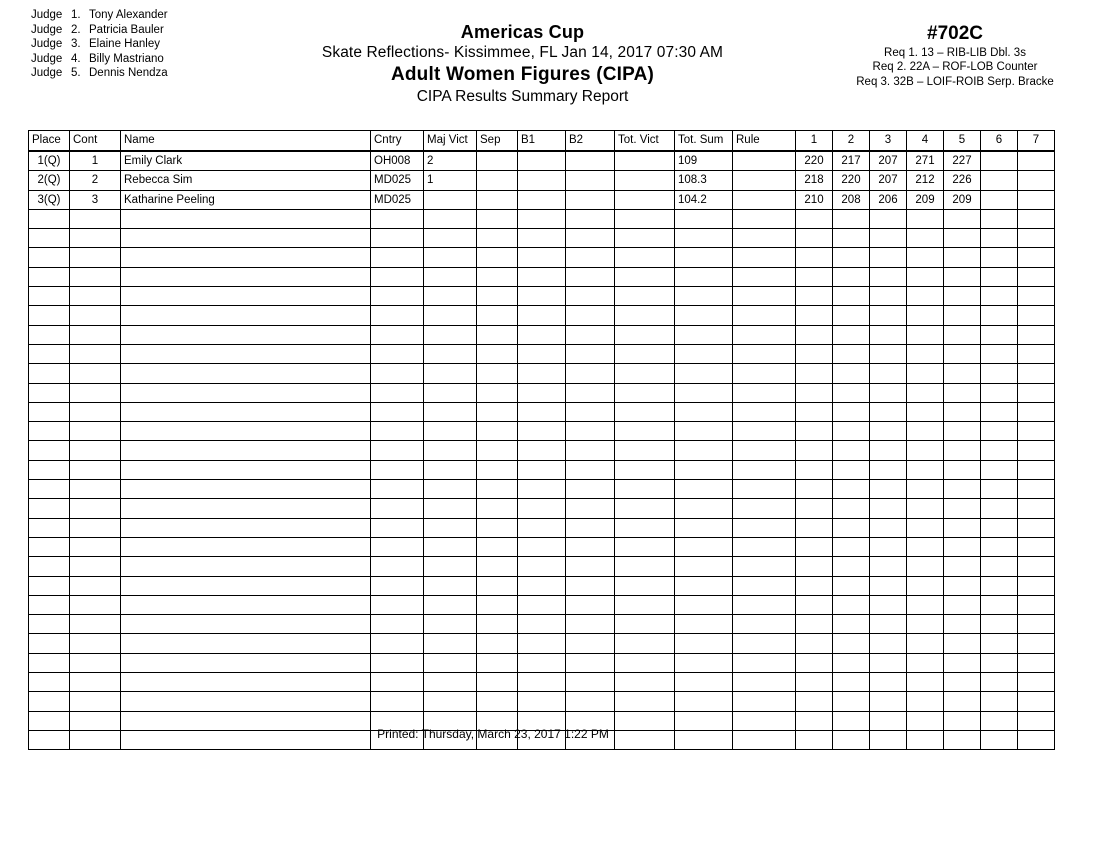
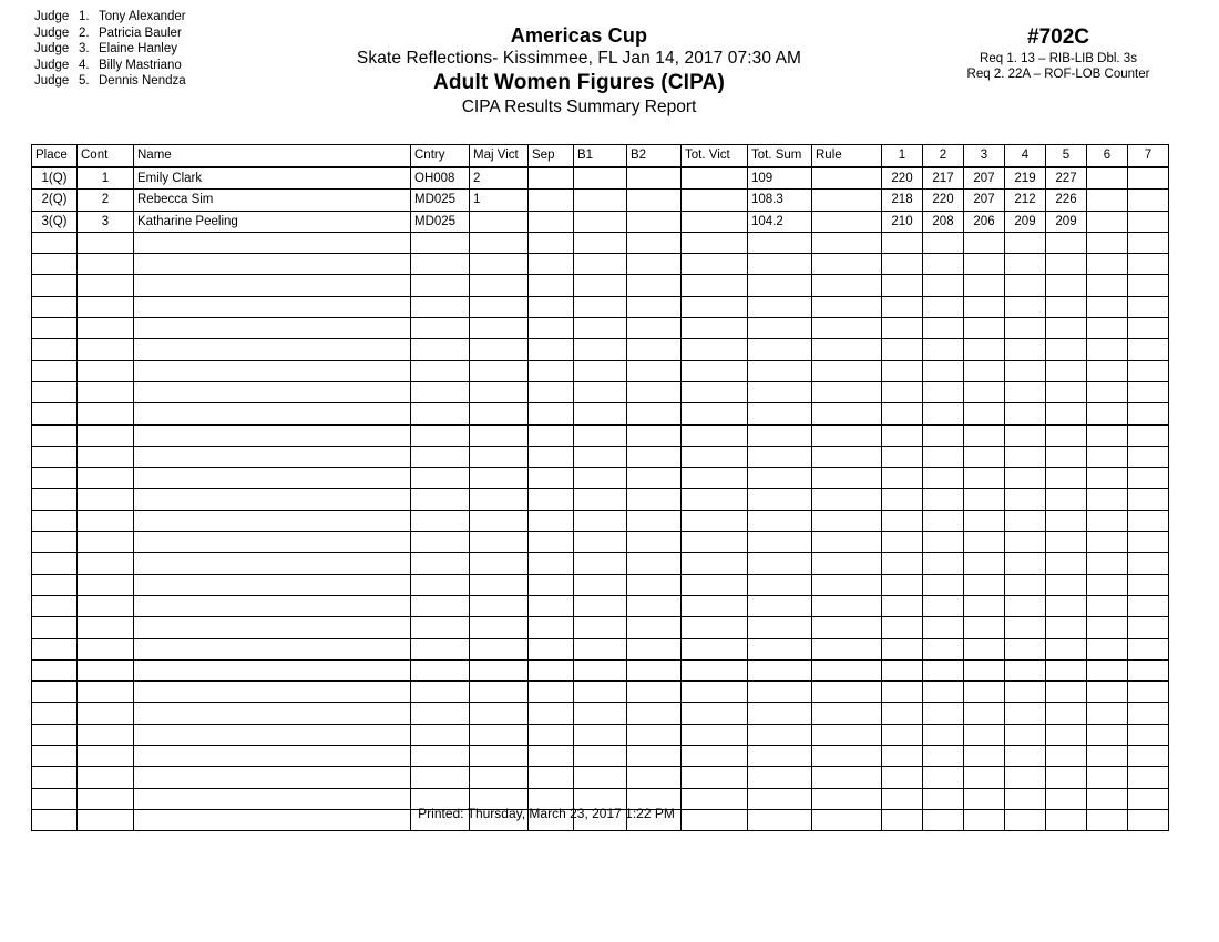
  Judge 1. Tony Alexander
  Judge 2. Patricia Bauler
  Judge 3. Elaine Hanley
  Judge 4. Billy Mastriano
  Judge 5. Dennis Nendza
  Americas Cup
  Skate Reflections- Kissimmee, FL Jan 14, 2017 07:30 AM
  Adult Women Figures (CIPA)
  CIPA Results Summary Report
  #702C
  Req 1. 13 – RIB-LIB Dbl. 3s
  Req 2. 22A – ROF-LOB Counter
- Req 3. 32B – LOIF-ROIB Serp. Bracke
  Place	Cont	Name	Cntry	Maj Vict	Sep	B1	B2	Tot. Vict	Tot. Sum	Rule	1	2	3	4	5	6	7
- 1(Q)	1	Emily Clark	OH008	2					109		220	217	207	271	227
+ 1(Q)	1	Emily Clark	OH008	2					109		220	217	207	219	227
  2(Q)	2	Rebecca Sim	MD025	1					108.3		218	220	207	212	226
  3(Q)	3	Katharine Peeling	MD025						104.2		210	208	206	209	209
  Printed: Thursday, March 23, 2017 1:22 PM
